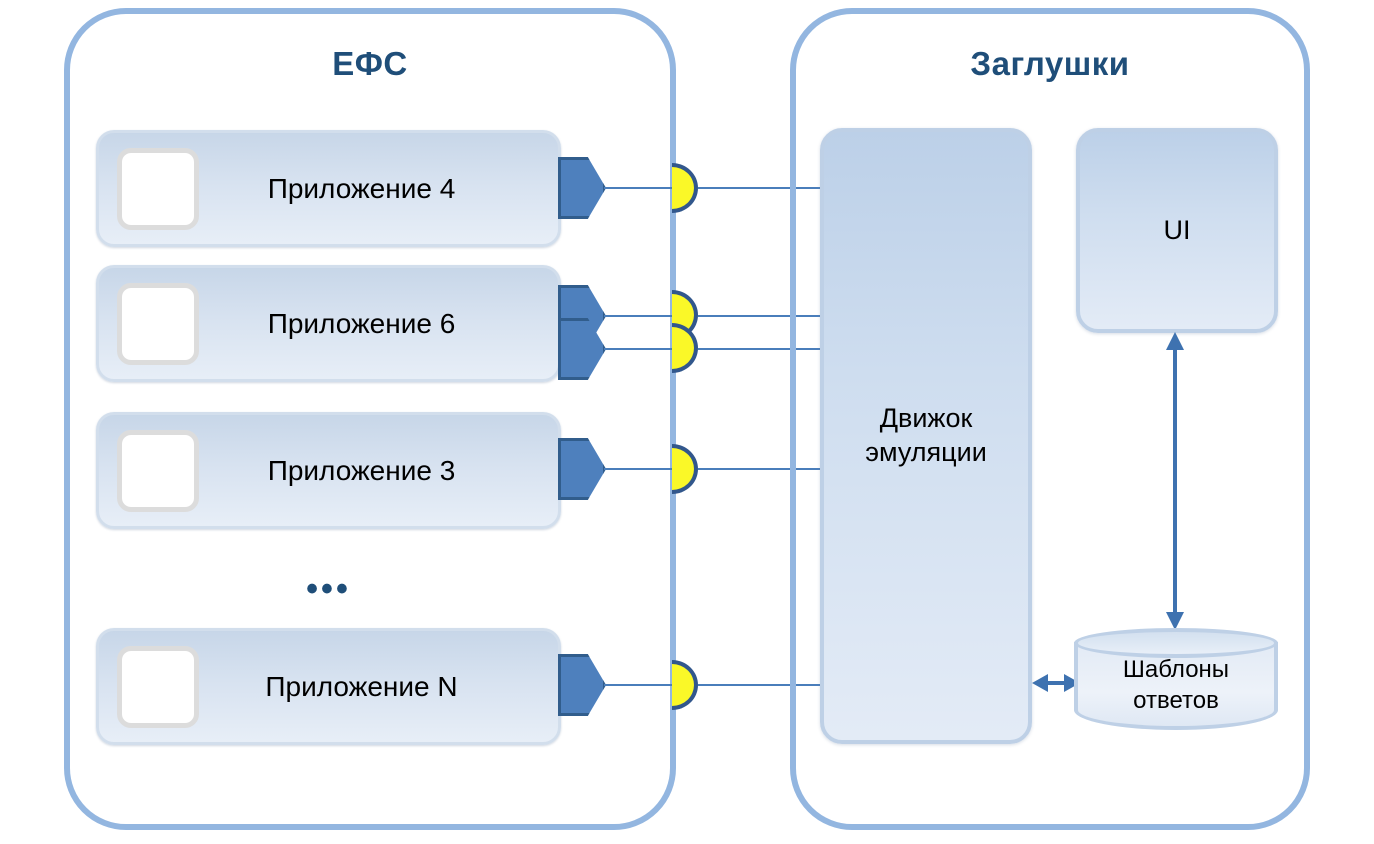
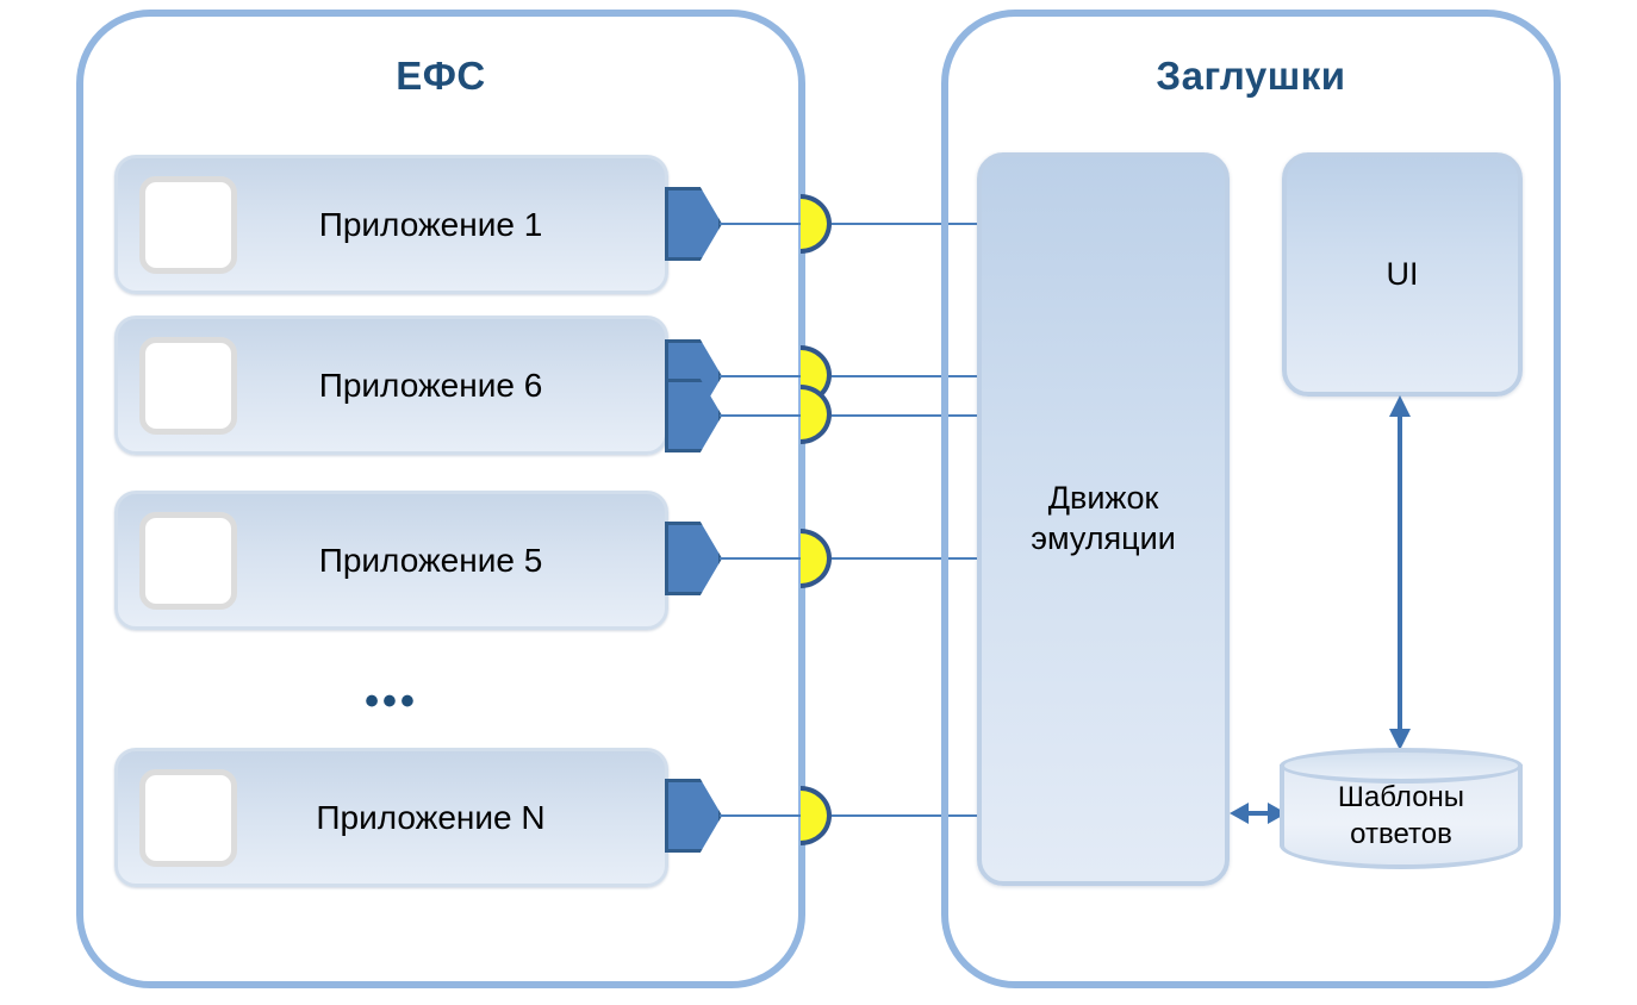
  ЕФС
- Приложение 4
+ Приложение 1
  Приложение 6
- Приложение 3
+ Приложение 5
  •••
  Приложение N
  Заглушки
  Движок
  эмуляции
  UI
  Шаблоны
  ответов
